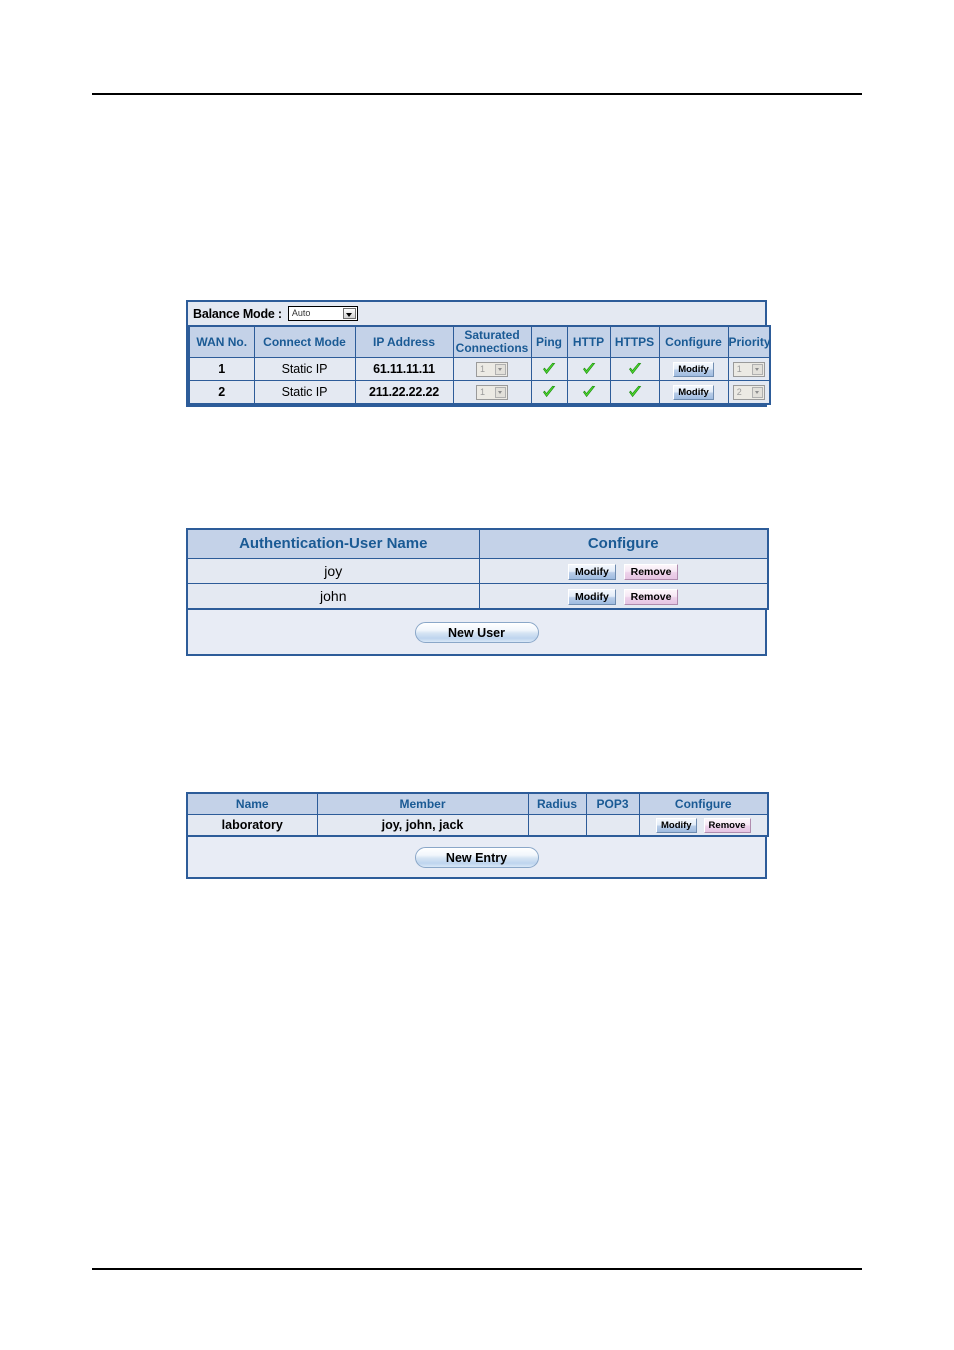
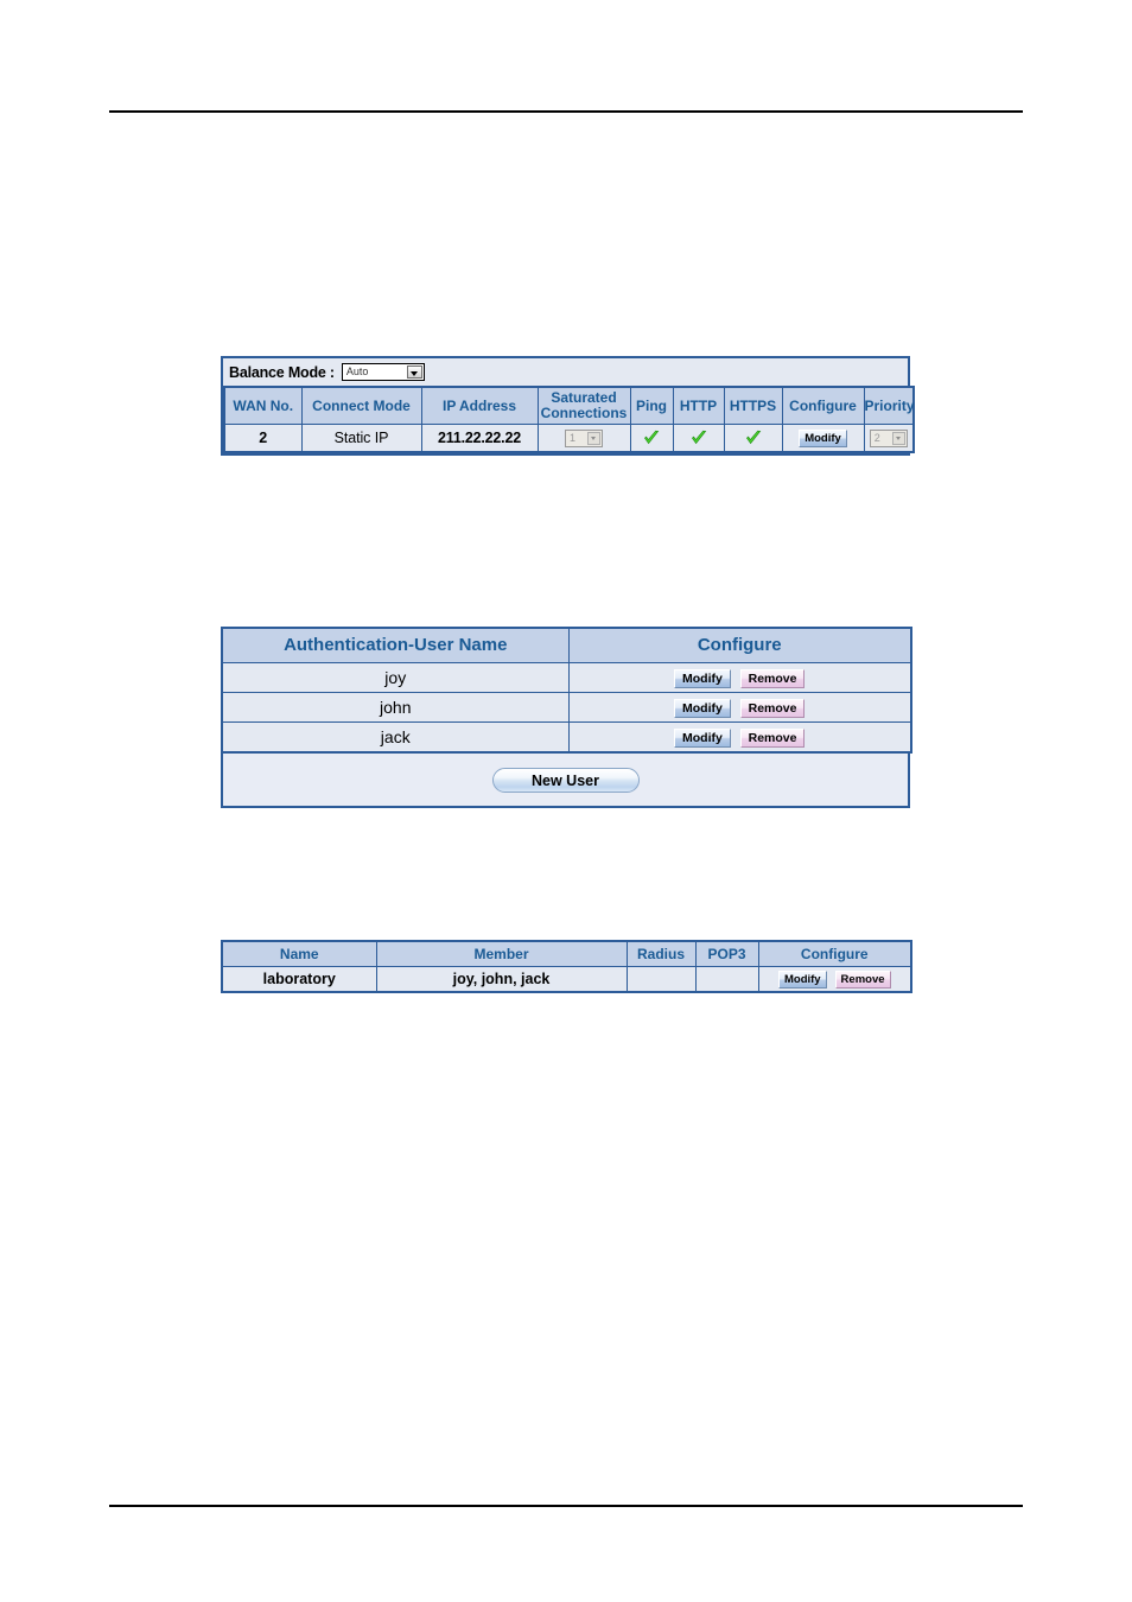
  Balance Mode :
  Auto
  WAN No.	Connect Mode	IP Address	Saturated Connections	Ping	HTTP	HTTPS	Configure	Priority
- 1	Static IP	61.11.11.11	1				Modify	1
  2	Static IP	211.22.22.22	1				Modify	2
  Authentication-User Name	Configure
  joy	Modify Remove
  john	Modify Remove
+ jack	Modify Remove
  New User
  Name	Member	Radius	POP3	Configure
  laboratory	joy, john, jack			Modify Remove
- New Entry
